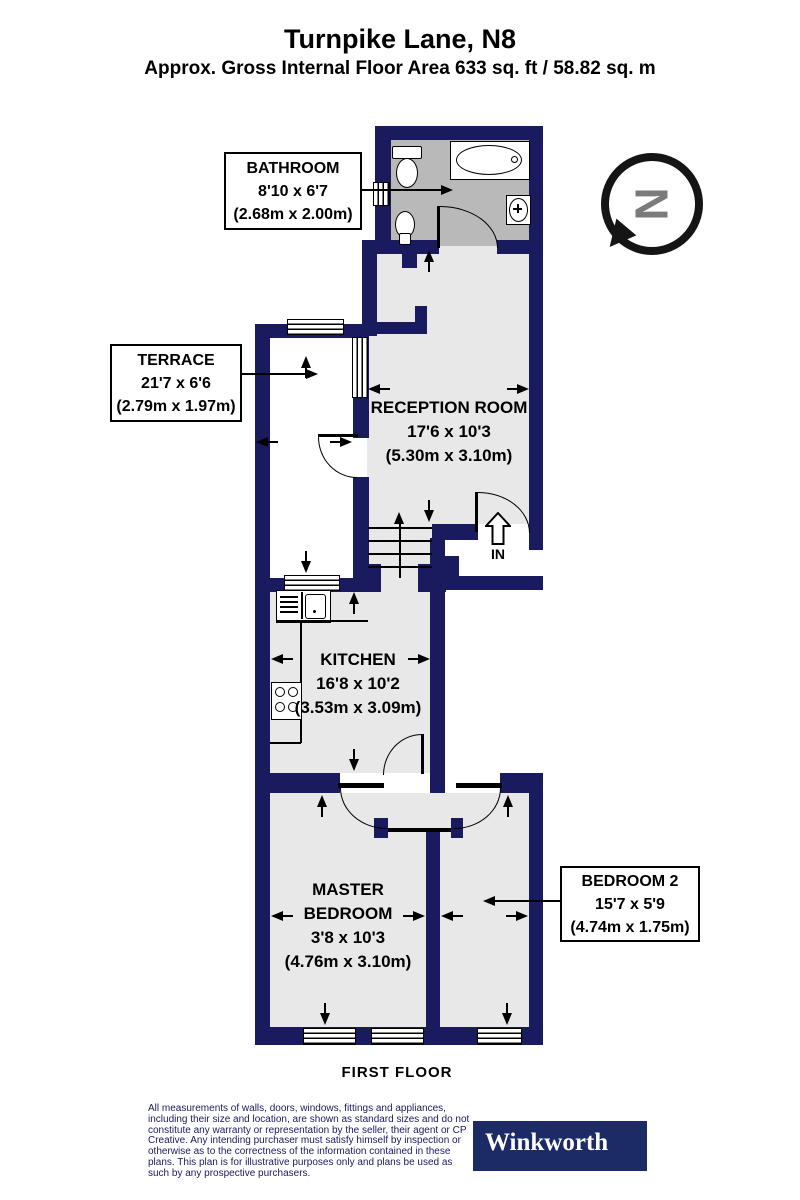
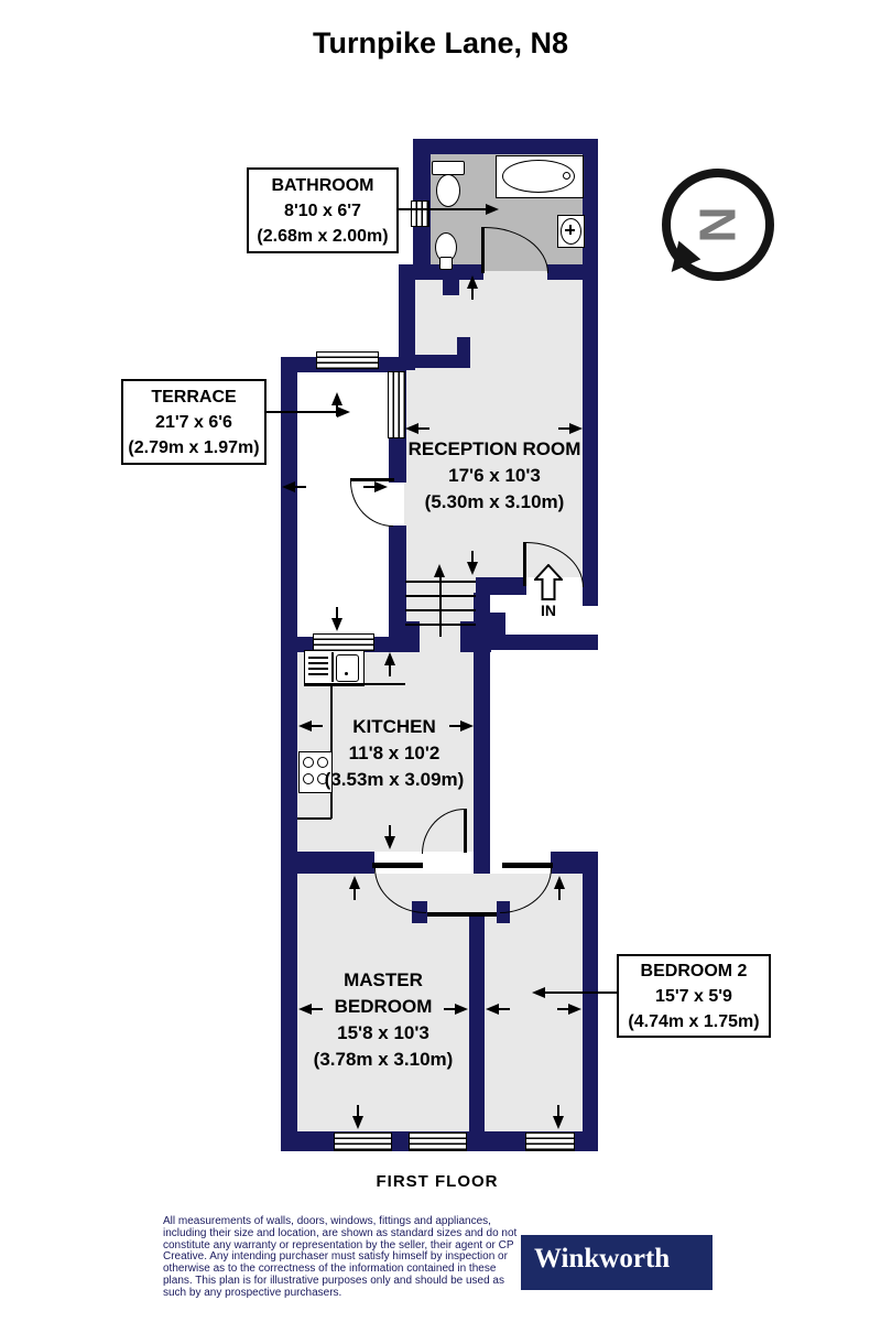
  Turnpike Lane, N8
- Approx. Gross Internal Floor Area 633 sq. ft / 58.82 sq. m
  BATHROOM
  8'10 x 6'7
  (2.68m x 2.00m)
  TERRACE
  21'7 x 6'6
  (2.79m x 1.97m)
  BEDROOM 2
  15'7 x 5'9
  (4.74m x 1.75m)
  RECEPTION ROOM
  17'6 x 10'3
  (5.30m x 3.10m)
  KITCHEN
- 16'8 x 10'2
+ 11'8 x 10'2
  (3.53m x 3.09m)
  MASTER
  BEDROOM
- 3'8 x 10'3
+ 15'8 x 10'3
- (4.76m x 3.10m)
+ (3.78m x 3.10m)
  IN
  FIRST FLOOR
- All measurements of walls, doors, windows, fittings and appliances, including their size and location, are shown as standard sizes and do not constitute any warranty or representation by the seller, their agent or CP Creative. Any intending purchaser must satisfy himself by inspection or otherwise as to the correctness of the information contained in these plans. This plan is for illustrative purposes only and plans be used as such by any prospective purchasers.
+ All measurements of walls, doors, windows, fittings and appliances, including their size and location, are shown as standard sizes and do not constitute any warranty or representation by the seller, their agent or CP Creative. Any intending purchaser must satisfy himself by inspection or otherwise as to the correctness of the information contained in these plans. This plan is for illustrative purposes only and should be used as such by any prospective purchasers.
  Winkworth
